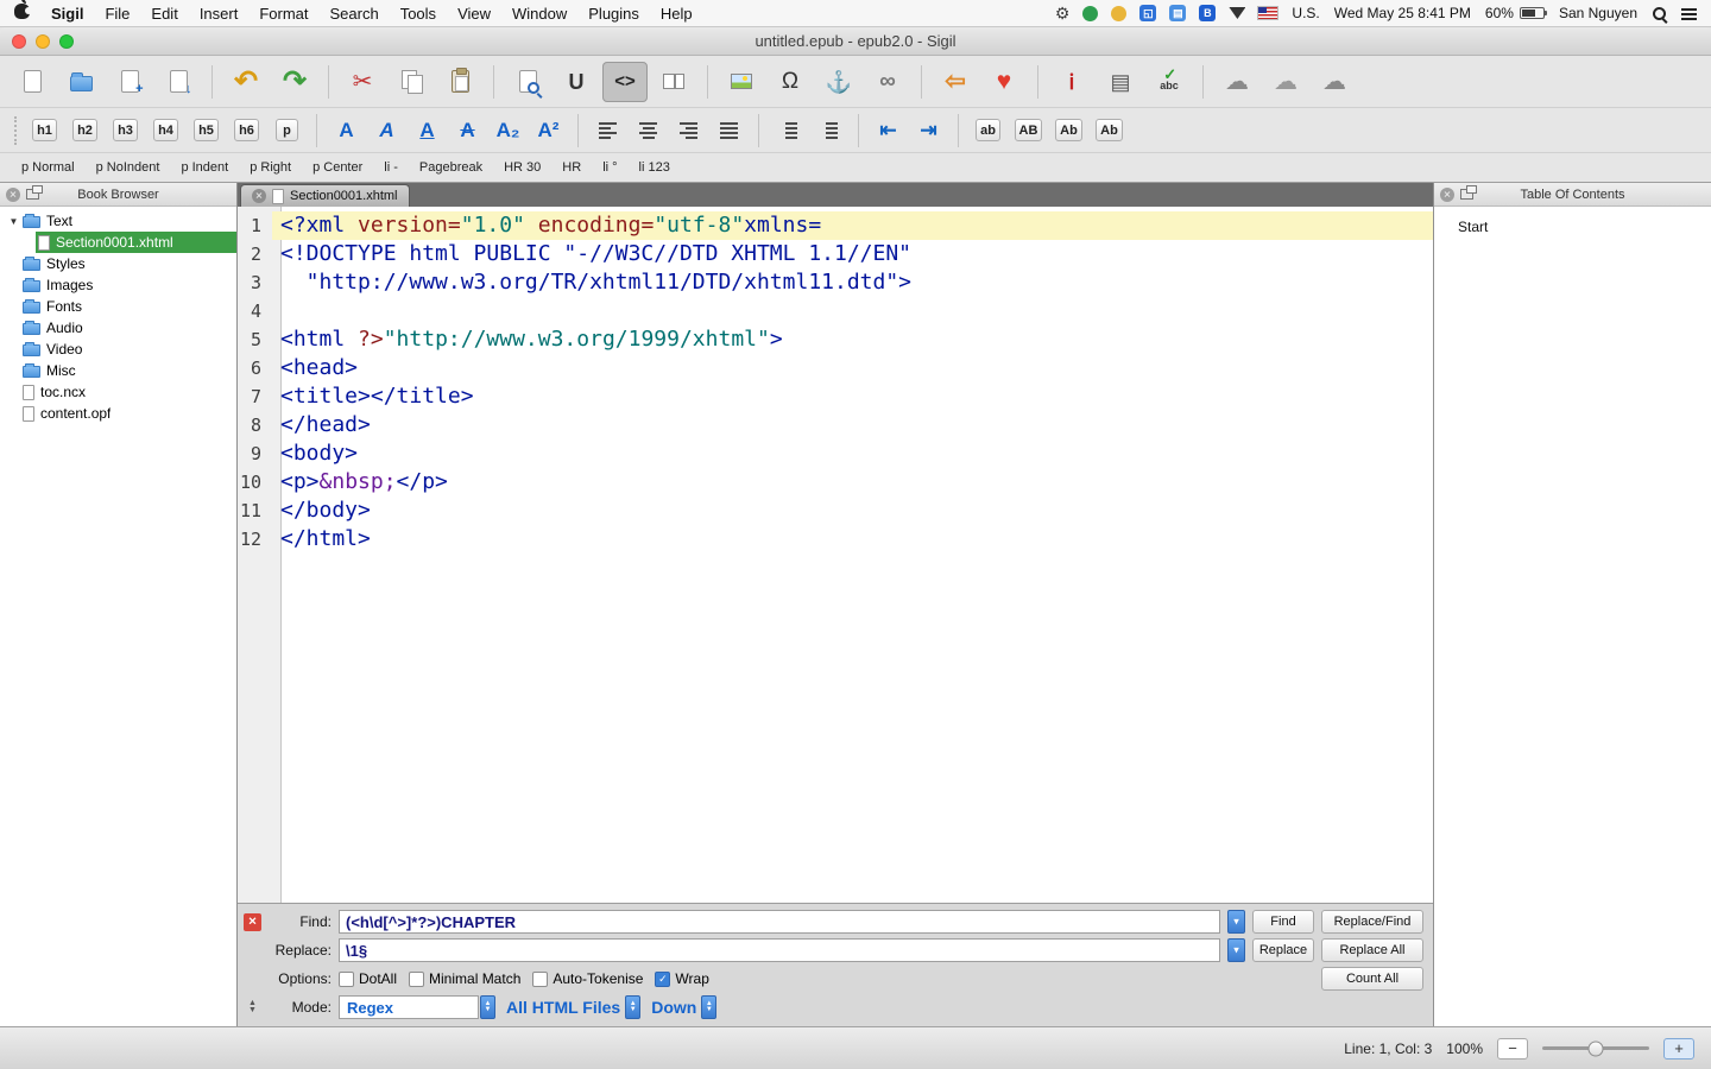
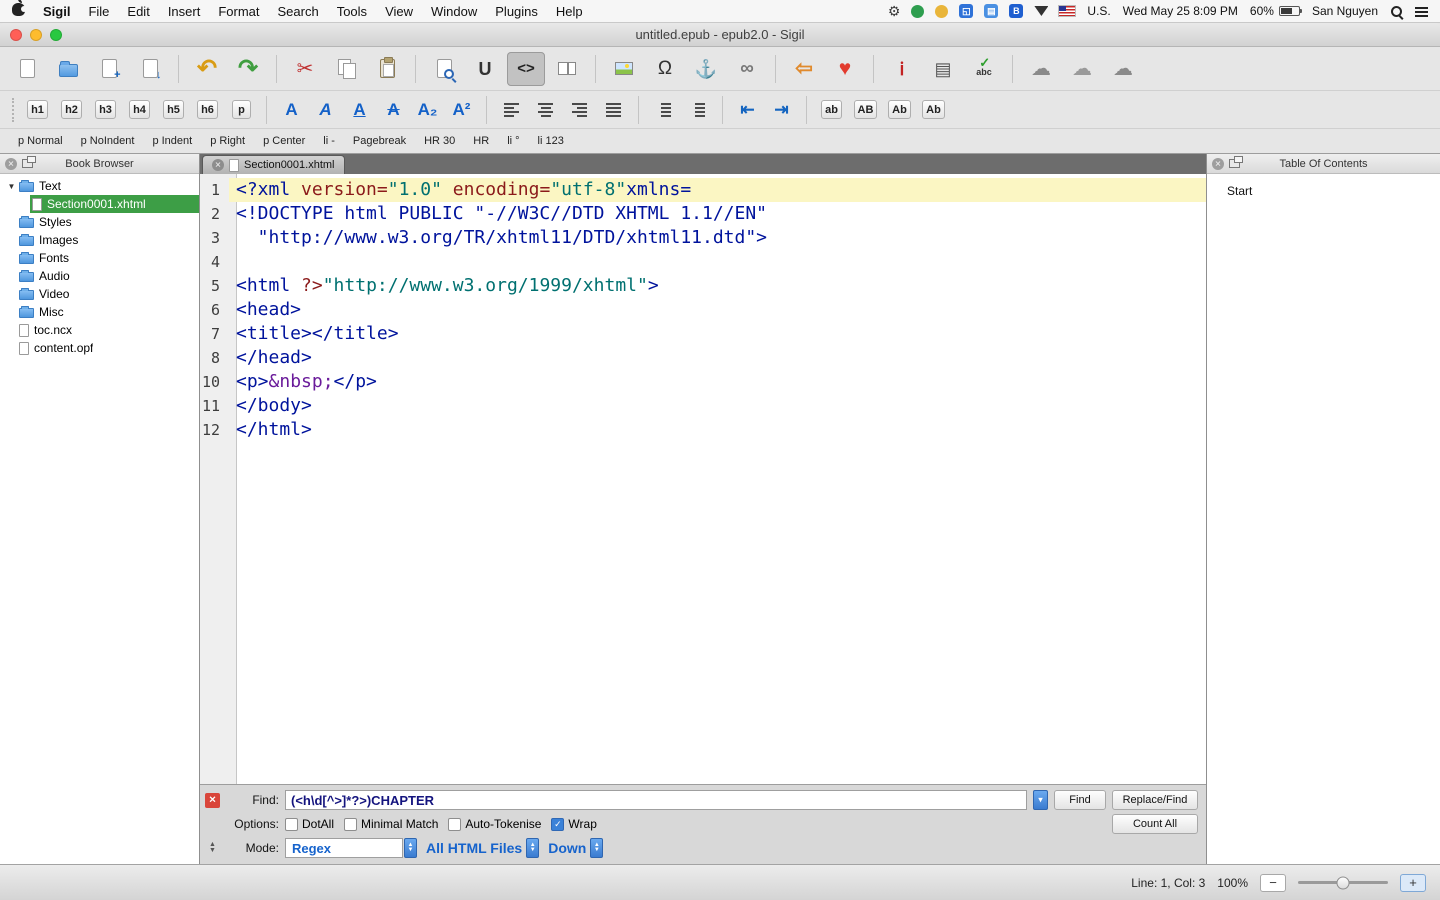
  Sigil
  File
  Edit
  Insert
  Format
  Search
  Tools
  View
  Window
  Plugins
  Help
  ⚙
  ◱
  ▤
  B
  U.S.
- Wed May 25 8:41 PM
+ Wed May 25 8:09 PM
  60%
  San Nguyen
  untitled.epub - epub2.0 - Sigil
  +
  ↓
  ↶
  ↷
  ✂
  U
  <>
  Ω
  ⚓
  ∞
  ⇦
  ♥
  ℹ
  ▤
  abc
  ☁
  ☁
  ☁
  h1
  h2
  h3
  h4
  h5
  h6
  p
  A
  A
  A
  A
  A₂
  A²
  ⇤
  ⇥
  ab
  AB
  Ab
  Ab
  p Normal
  p NoIndent
  p Indent
  p Right
  p Center
  li -
  Pagebreak
  HR 30
  HR
  li °
  li 123
  Book Browser
  ▼
  Text
  Section0001.xhtml
  Styles
  Images
  Fonts
  Audio
  Video
  Misc
  toc.ncx
  content.opf
  Section0001.xhtml
  1
  <?xml version="1.0" encoding="utf-8"xmlns=
  2
  <!DOCTYPE html PUBLIC "-//W3C//DTD XHTML 1.1//EN"
  3
  "http://www.w3.org/TR/xhtml11/DTD/xhtml11.dtd">
  4
  5
  <html ?>"http://www.w3.org/1999/xhtml">
  6
  <head>
  7
  <title></title>
  8
  </head>
- 9
- <body>
  10
  <p>&nbsp;</p>
  11
  </body>
  12
  </html>
  Find:
  (<h\d[^>]*?>)CHAPTER
  Find
  Replace/Find
- Replace:
- \1§
- Replace
- Replace All
  Options:
  DotAll
  Minimal Match
  Auto-Tokenise
  ✓
  Wrap
  Count All
  Mode:
  Regex
  All HTML Files
  Down
  Table Of Contents
  Start
  Line: 1, Col: 3
  100%
  −
  +
